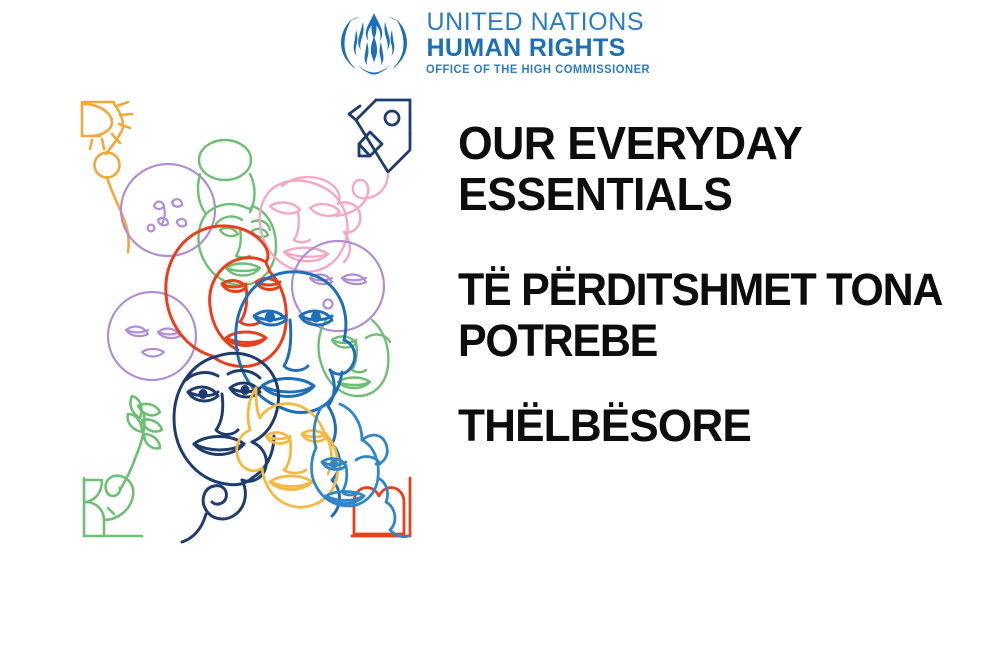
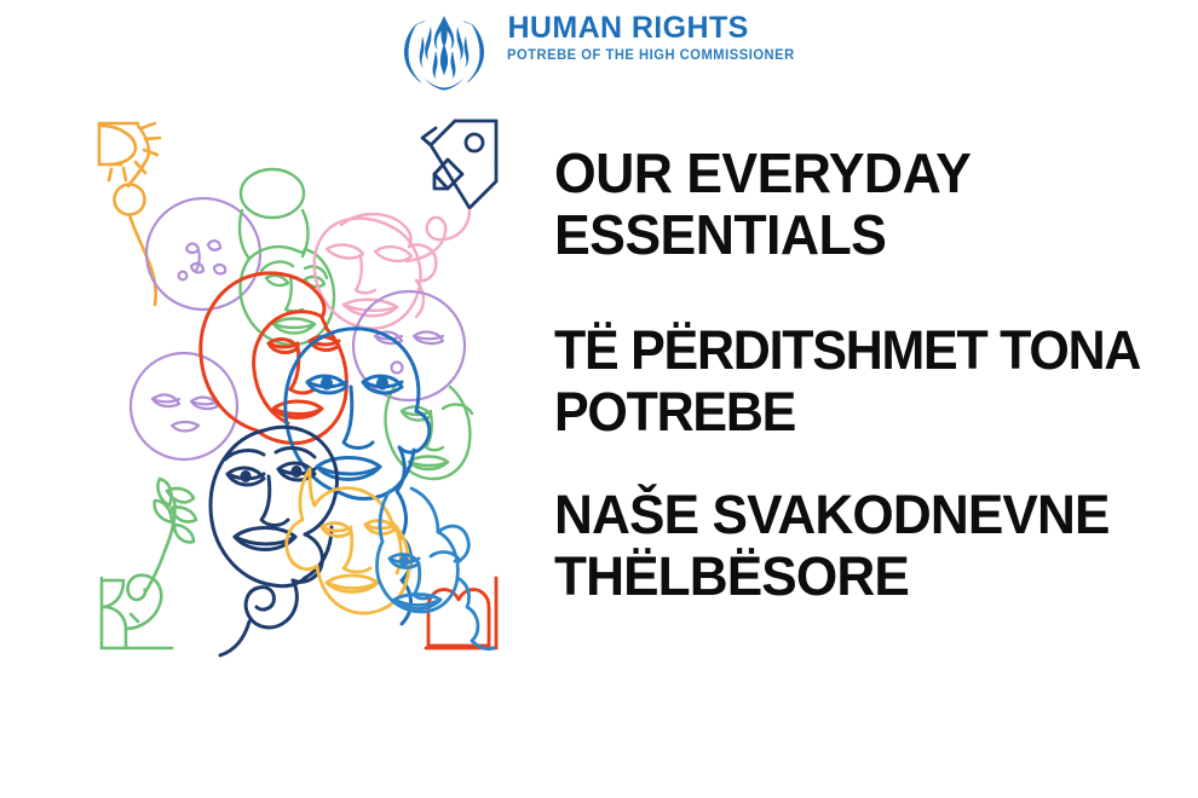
- UNITED NATIONS
  HUMAN RIGHTS
- OFFICE OF THE HIGH COMMISSIONER
+ POTREBE OF THE HIGH COMMISSIONER
  OUR EVERYDAY
  ESSENTIALS
  TË PËRDITSHMET TONA
  POTREBE
+ NAŠE SVAKODNEVNE
  THËLBËSORE
